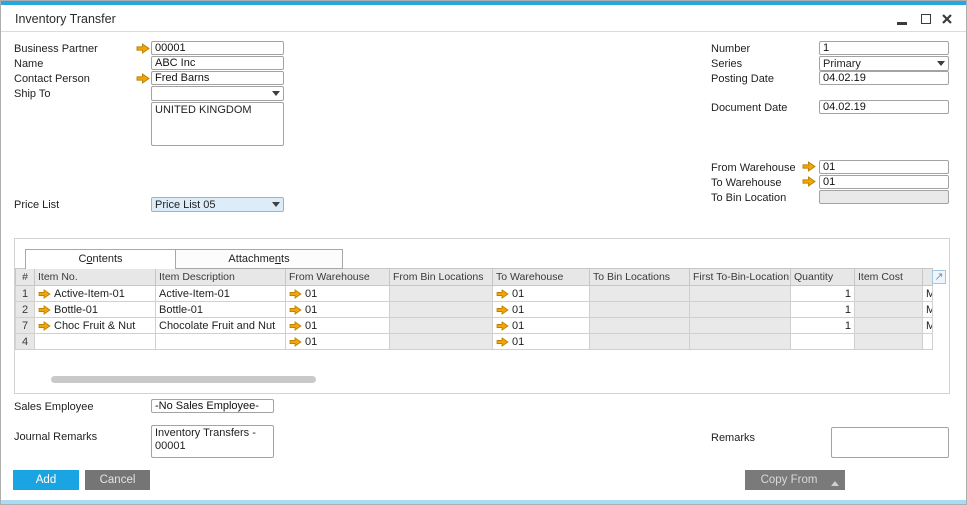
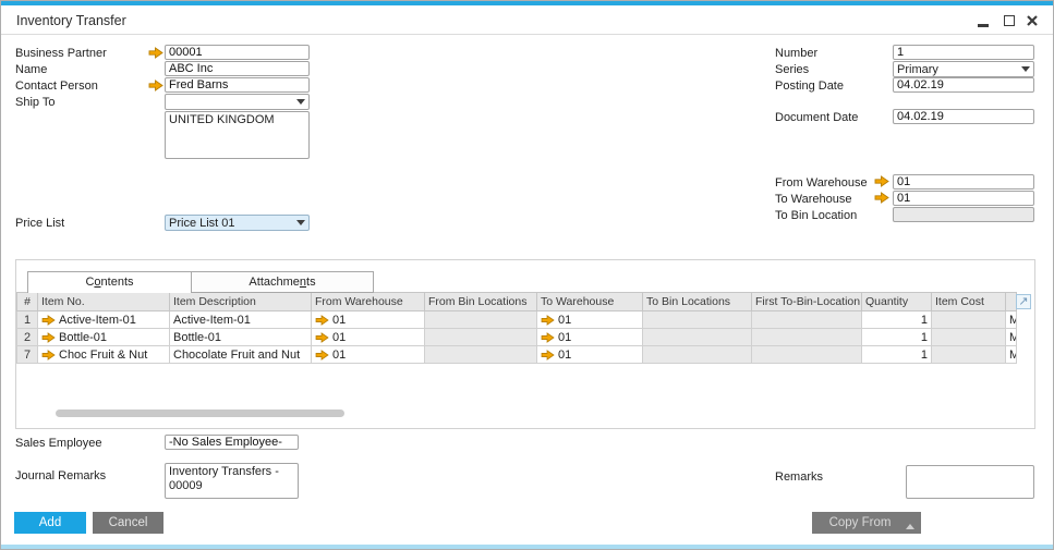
  Inventory Transfer
  Business Partner
  00001
  Name
  ABC Inc
  Contact Person
  Fred Barns
  Ship To
  UNITED KINGDOM
  Price List
- Price List 05
+ Price List 01
  Number
  1
  Series
  Primary
  Posting Date
  04.02.19
  Document Date
  04.02.19
  From Warehouse
  01
  To Warehouse
  01
  To Bin Location
  Contents
  Attachments
  #	Item No.	Item Description	From Warehouse	From Bin Locations	To Warehouse	To Bin Locations	First To-Bin-Location	Quantity	Item Cost
  1	Active-Item-01	Active-Item-01	01		01			1		M
  2	Bottle-01	Bottle-01	01		01			1		M
  7	Choc Fruit & Nut	Chocolate Fruit and Nut	01		01			1		M
- 4			01		01
  ↗
  Sales Employee
  -No Sales Employee-
  Journal Remarks
- Inventory Transfers - 00001
+ Inventory Transfers - 00009
  Remarks
  Add
  Cancel
  Copy From
